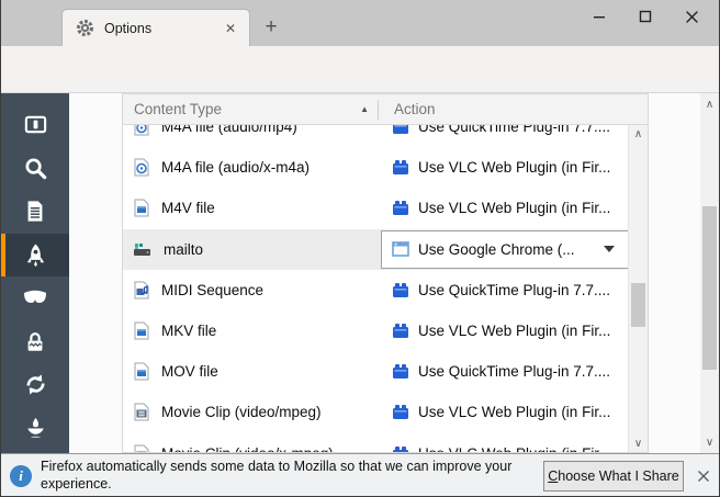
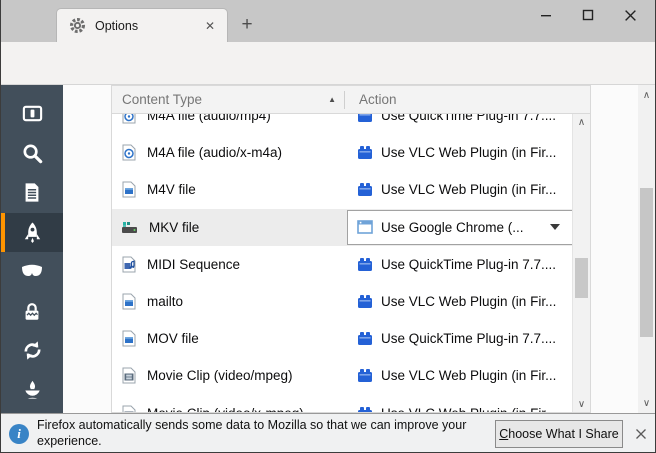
  Options
  ✕
  +
  Content Type
  ▲
  Action
  M4A file (audio/mp4)
  Use QuickTime Plug-in 7.7....
  M4A file (audio/x-m4a)
  Use VLC Web Plugin (in Fir...
  M4V file
  Use VLC Web Plugin (in Fir...
- mailto
+ MKV file
  Use Google Chrome (...
  MIDI Sequence
  Use QuickTime Plug-in 7.7....
- MKV file
+ mailto
  Use VLC Web Plugin (in Fir...
  MOV file
  Use QuickTime Plug-in 7.7....
  Movie Clip (video/mpeg)
  Use VLC Web Plugin (in Fir...
  ∧
  ∨
  ∧
  ∨
  i
  Firefox automatically sends some data to Mozilla so that we can improve your experience.
  Choose What I Share
